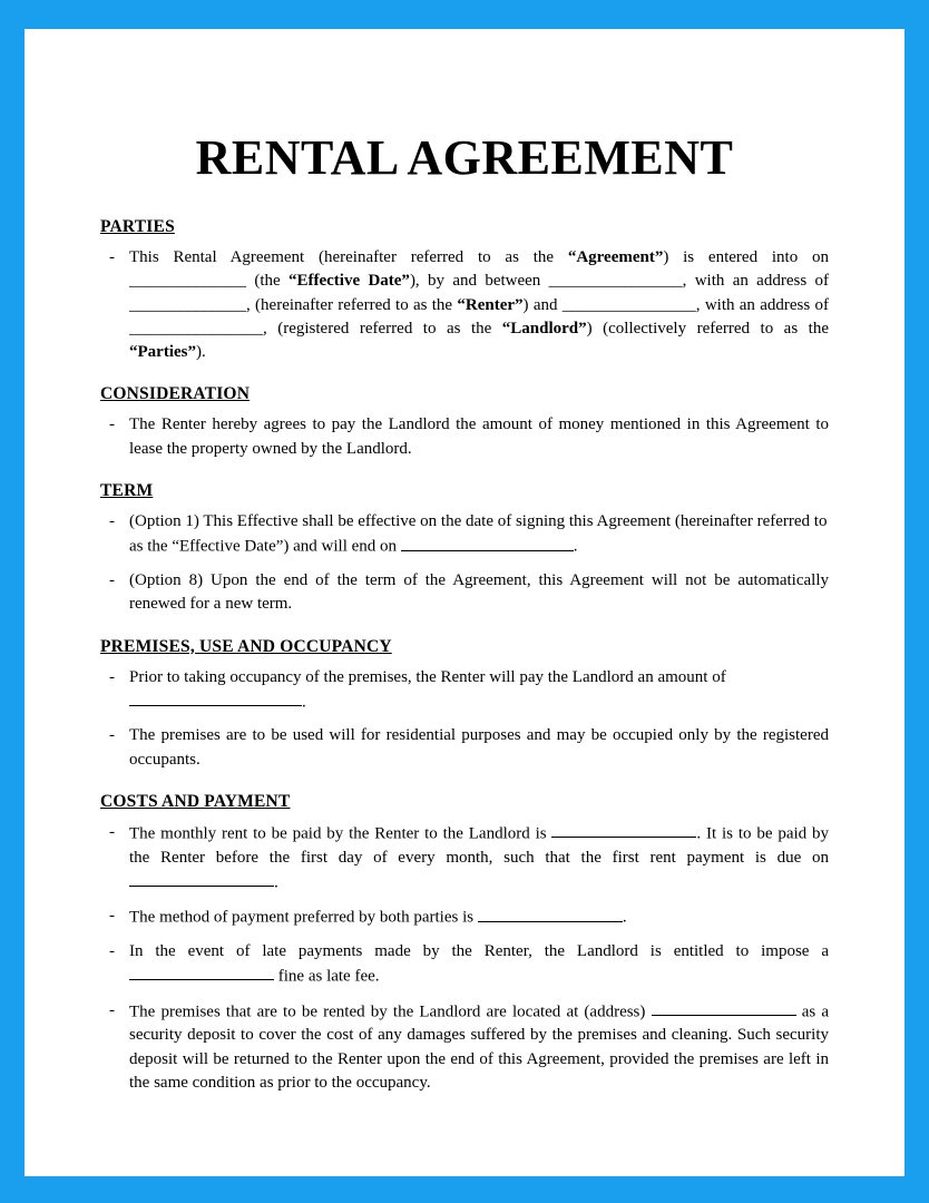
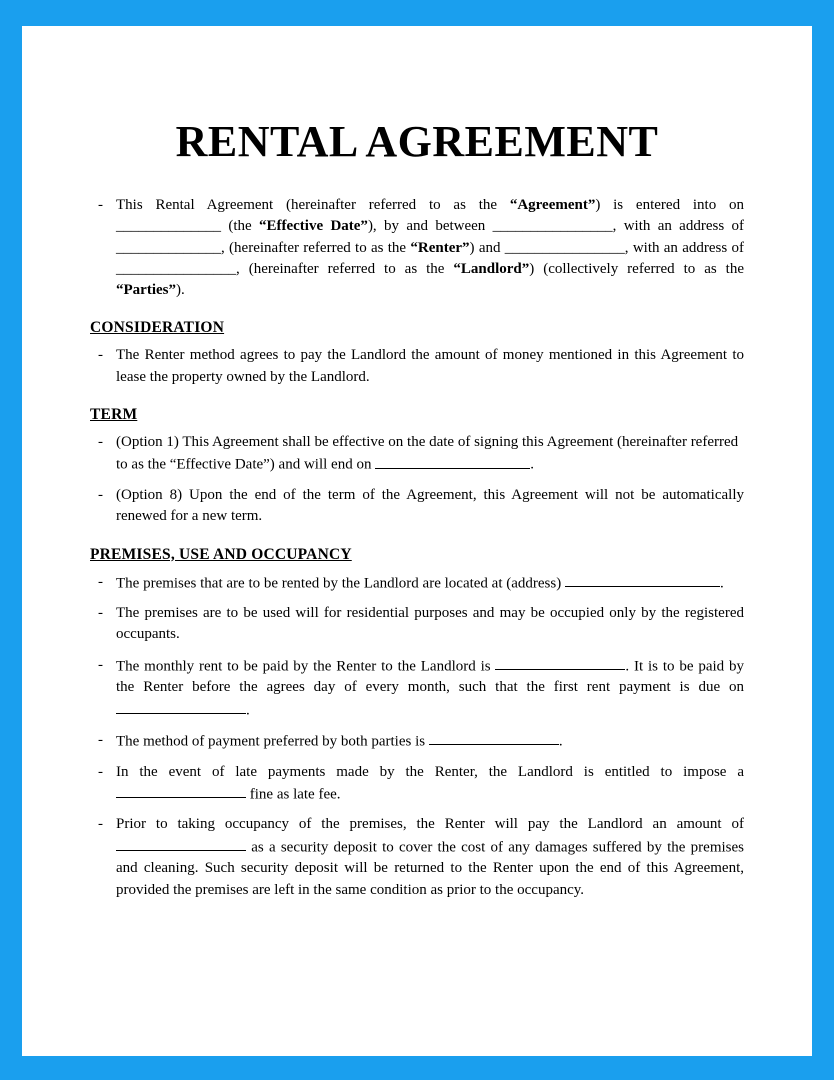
  RENTAL AGREEMENT
- PARTIES
  -
- This Rental Agreement (hereinafter referred to as the “Agreement”) is entered into on ______________ (the “Effective Date”), by and between ________________, with an address of ______________, (hereinafter referred to as the “Renter”) and ________________, with an address of ________________, (registered referred to as the “Landlord”) (collectively referred to as the “Parties”).
+ This Rental Agreement (hereinafter referred to as the “Agreement”) is entered into on ______________ (the “Effective Date”), by and between ________________, with an address of ______________, (hereinafter referred to as the “Renter”) and ________________, with an address of ________________, (hereinafter referred to as the “Landlord”) (collectively referred to as the “Parties”).
  CONSIDERATION
  -
- The Renter hereby agrees to pay the Landlord the amount of money mentioned in this Agreement to lease the property owned by the Landlord.
+ The Renter method agrees to pay the Landlord the amount of money mentioned in this Agreement to lease the property owned by the Landlord.
  TERM
  -
- (Option 1) This Effective shall be effective on the date of signing this Agreement (hereinafter referred to as the “Effective Date”) and will end on .
+ (Option 1) This Agreement shall be effective on the date of signing this Agreement (hereinafter referred to as the “Effective Date”) and will end on .
  -
  (Option 8) Upon the end of the term of the Agreement, this Agreement will not be automatically renewed for a new term.
  PREMISES, USE AND OCCUPANCY
  -
- Prior to taking occupancy of the premises, the Renter will pay the Landlord an amount of .
+ The premises that are to be rented by the Landlord are located at (address) .
  -
  The premises are to be used will for residential purposes and may be occupied only by the registered occupants.
- COSTS AND PAYMENT
  -
- The monthly rent to be paid by the Renter to the Landlord is . It is to be paid by the Renter before the first day of every month, such that the first rent payment is due on .
+ The monthly rent to be paid by the Renter to the Landlord is . It is to be paid by the Renter before the agrees day of every month, such that the first rent payment is due on .
  -
  The method of payment preferred by both parties is .
  -
  In the event of late payments made by the Renter, the Landlord is entitled to impose a fine as late fee.
  -
- The premises that are to be rented by the Landlord are located at (address) as a security deposit to cover the cost of any damages suffered by the premises and cleaning. Such security deposit will be returned to the Renter upon the end of this Agreement, provided the premises are left in the same condition as prior to the occupancy.
+ Prior to taking occupancy of the premises, the Renter will pay the Landlord an amount of as a security deposit to cover the cost of any damages suffered by the premises and cleaning. Such security deposit will be returned to the Renter upon the end of this Agreement, provided the premises are left in the same condition as prior to the occupancy.
